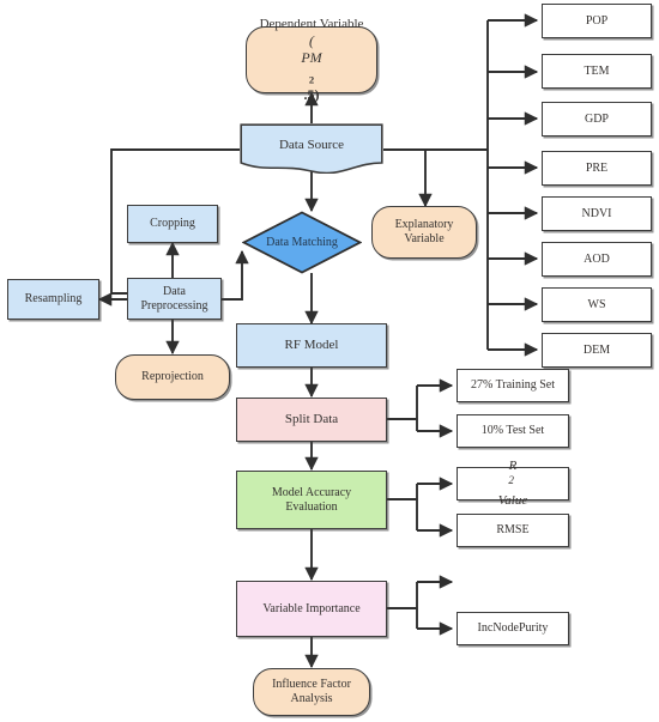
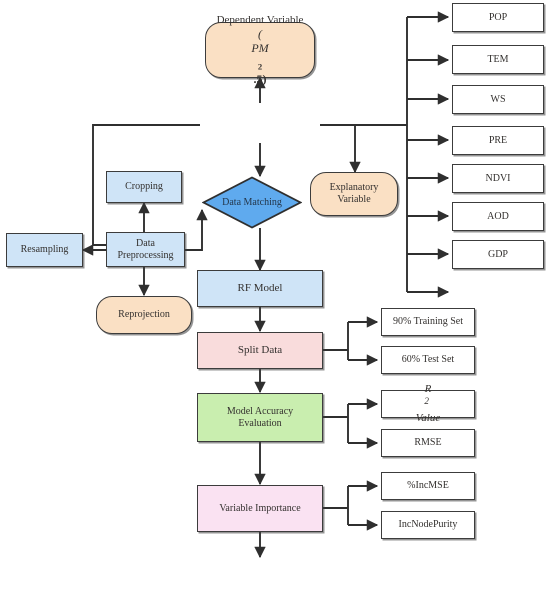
  Dependent Variable
  (
  PM
  2
  .5)
- Data Source
  Explanatory
  Variable
  Data Matching
  Cropping
  Resampling
  Data
  Preprocessing
  Reprojection
  RF Model
  Split Data
  Model Accuracy
  Evaluation
  Variable Importance
- Influence Factor
- Analysis
  POP
  TEM
- GDP
+ WS
  PRE
  NDVI
  AOD
- WS
+ GDP
- DEM
- 27% Training Set
+ 90% Training Set
- 10% Test Set
+ 60% Test Set
  R
  2
  Value
  RMSE
+ %IncMSE
  IncNodePurity
